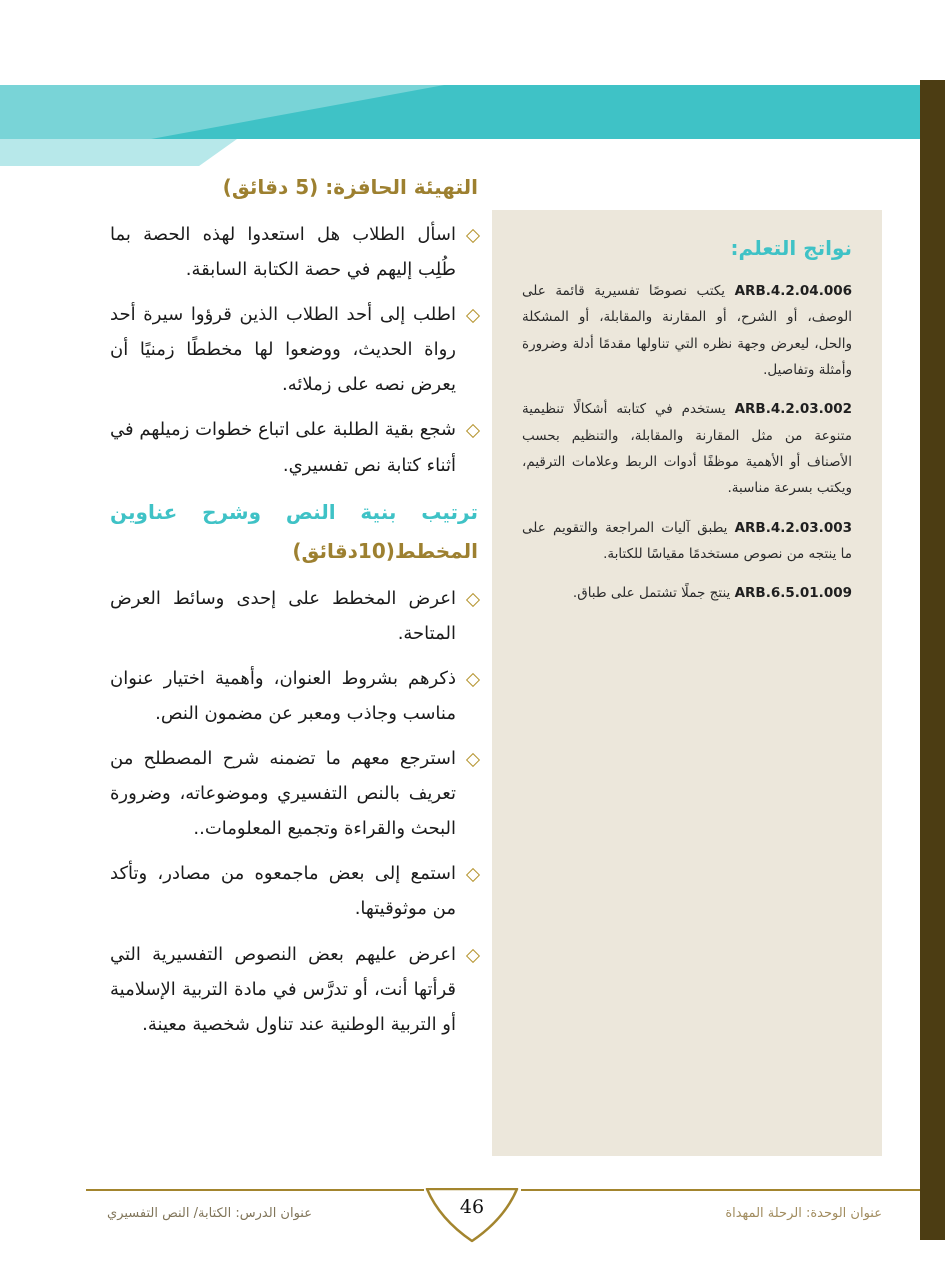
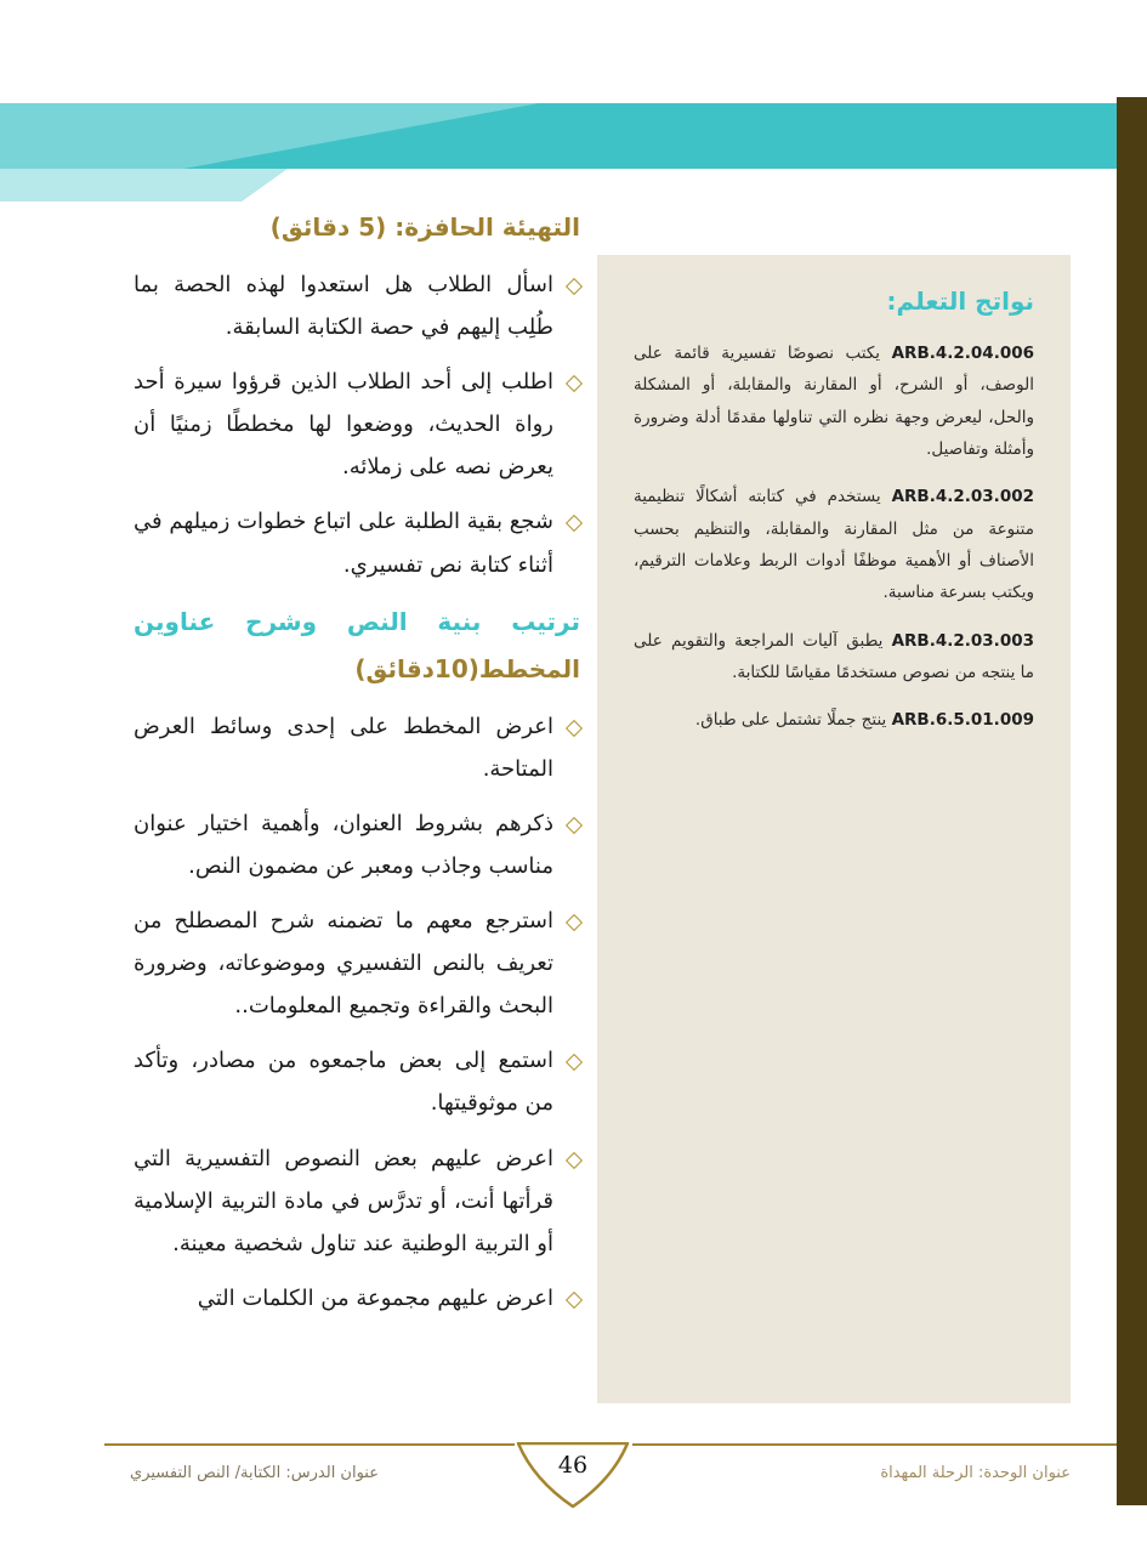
  التهيئة الحافزة: (5 دقائق)
  اسأل الطلاب هل استعدوا لهذه الحصة بما طُلِب إليهم في حصة الكتابة السابقة.
  اطلب إلى أحد الطلاب الذين قرؤوا سيرة أحد رواة الحديث، ووضعوا لها مخططًا زمنيًا أن يعرض نصه على زملائه.
  شجع بقية الطلبة على اتباع خطوات زميلهم في أثناء كتابة نص تفسيري.
  ترتيب بنية النص وشرح عناوين
  المخطط(10دقائق)
  اعرض المخطط على إحدى وسائط العرض المتاحة.
  ذكرهم بشروط العنوان، وأهمية اختيار عنوان مناسب وجاذب ومعبر عن مضمون النص.
  استرجع معهم ما تضمنه شرح المصطلح من تعريف بالنص التفسيري وموضوعاته، وضرورة البحث والقراءة وتجميع المعلومات..
  استمع إلى بعض ماجمعوه من مصادر، وتأكد من موثوقيتها.
  اعرض عليهم بعض النصوص التفسيرية التي قرأتها أنت، أو تدرَّس في مادة التربية الإسلامية أو التربية الوطنية عند تناول شخصية معينة.
+ اعرض عليهم مجموعة من الكلمات التي
  نواتج التعلم:
  ARB.4.2.04.006 يكتب نصوصًا تفسيرية قائمة على الوصف، أو الشرح، أو المقارنة والمقابلة، أو المشكلة والحل، ليعرض وجهة نظره التي تناولها مقدمًا أدلة وضرورة وأمثلة وتفاصيل.
  ARB.4.2.03.002 يستخدم في كتابته أشكالًا تنظيمية متنوعة من مثل المقارنة والمقابلة، والتنظيم بحسب الأصناف أو الأهمية موظفًا أدوات الربط وعلامات الترقيم، ويكتب بسرعة مناسبة.
  ARB.4.2.03.003 يطبق آليات المراجعة والتقويم على ما ينتجه من نصوص مستخدمًا مقياسًا للكتابة.
  ARB.6.5.01.009 ينتج جملًا تشتمل على طباق.
  46
  عنوان الدرس: الكتابة/ النص التفسيري
  عنوان الوحدة: الرحلة المهداة
